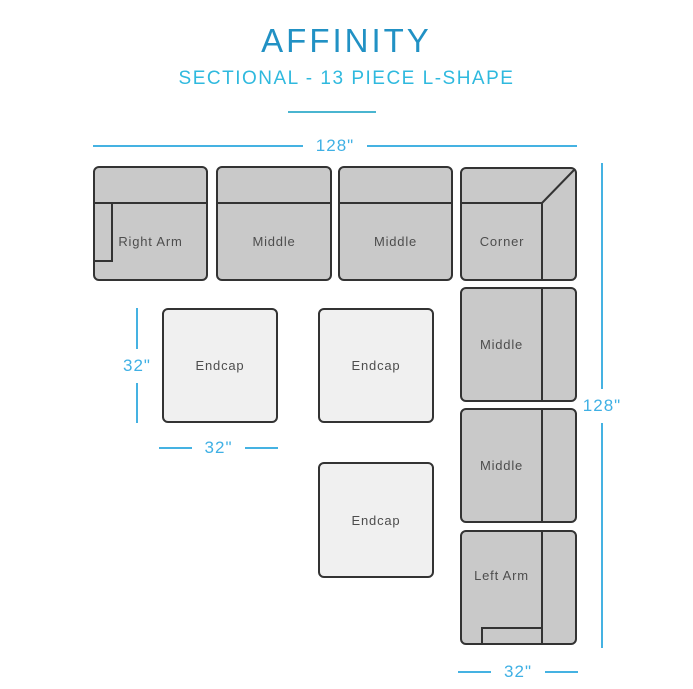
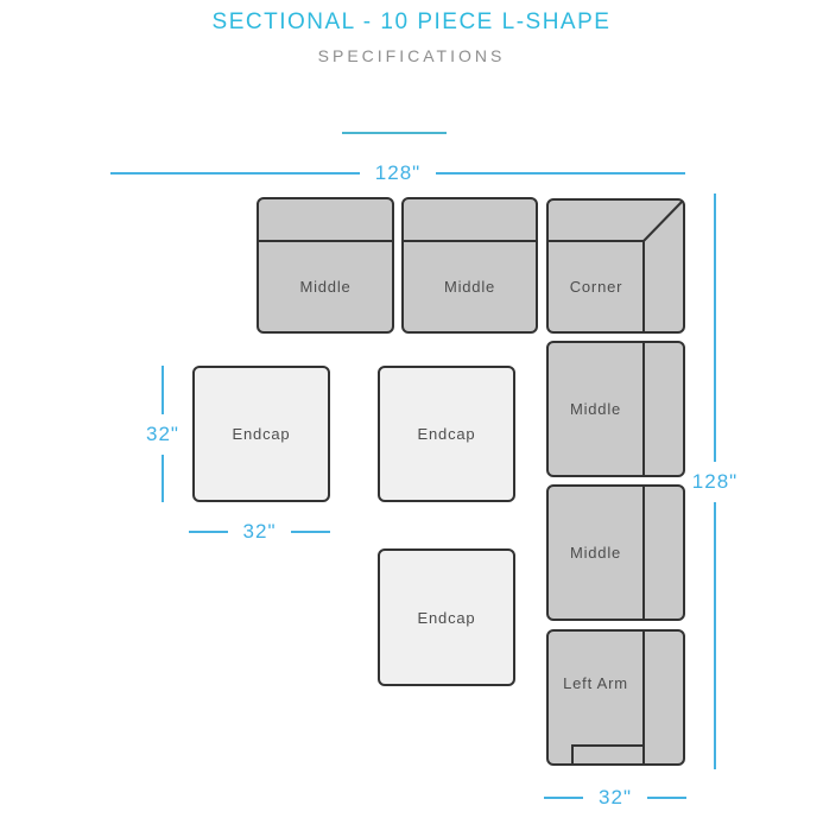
- AFFINITY
- SECTIONAL - 13 PIECE L-SHAPE
+ SECTIONAL - 10 PIECE L-SHAPE
+ SPECIFICATIONS
  128"
  128"
  32"
  32"
  32"
- Right Arm
  Middle
  Middle
  Corner
  Endcap
  Endcap
  Endcap
  Middle
  Middle
  Left Arm
